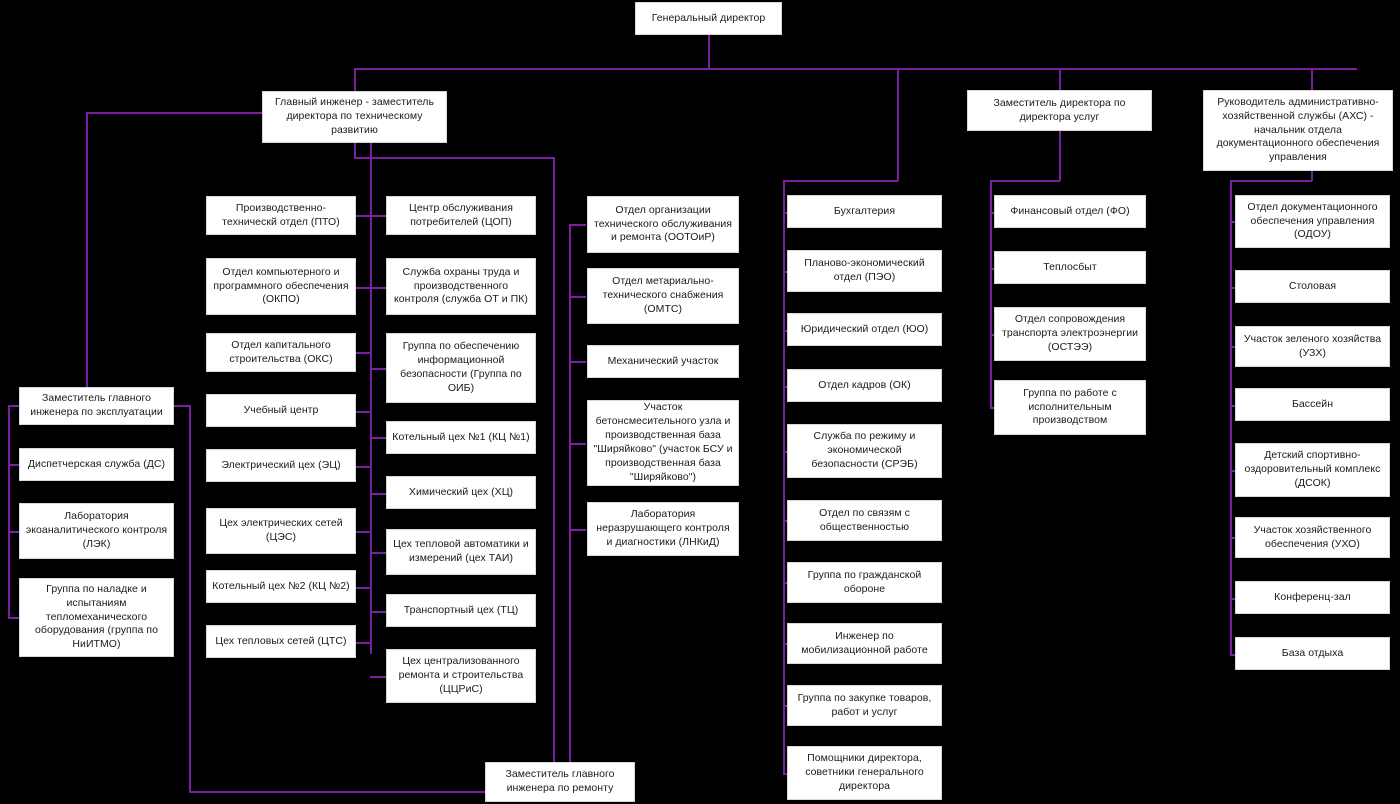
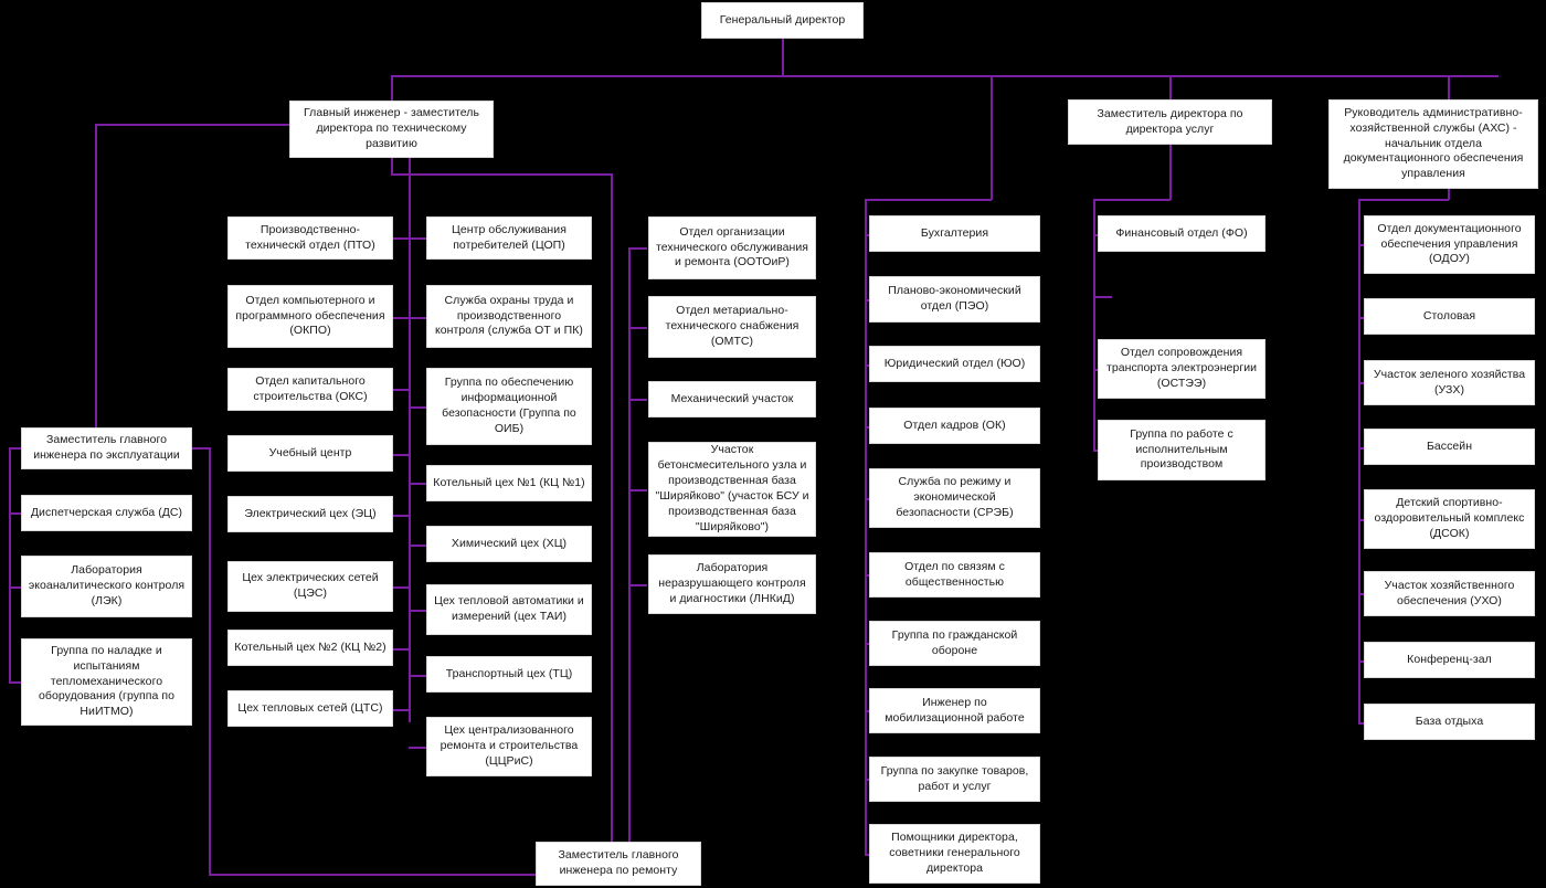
  Генеральный директор
  Главный инженер - заместитель директора по техническому развитию
  Заместитель директора по директора услуг
  Руководитель административно-хозяйственной службы (АХС) - начальник отдела документационного обеспечения управления
  Заместитель главного инженера по эксплуатации
  Заместитель главного инженера по ремонту
  Диспетчерская служба (ДС)
  Лаборатория экоаналитического контроля (ЛЭК)
  Группа по наладке и испытаниям тепломеханического оборудования (группа по НиИТМО)
  Производственно-техническй отдел (ПТО)
  Отдел компьютерного и программного обеспечения (ОКПО)
  Отдел капитального строительства (ОКС)
  Учебный центр
  Электрический цех (ЭЦ)
  Цех электрических сетей (ЦЭС)
  Котельный цех №2 (КЦ №2)
  Цех тепловых сетей (ЦТС)
  Центр обслуживания потребителей (ЦОП)
  Служба охраны труда и производственного контроля (служба ОТ и ПК)
  Группа по обеспечению информационной безопасности (Группа по ОИБ)
  Котельный цех №1 (КЦ №1)
  Химический цех (ХЦ)
  Цех тепловой автоматики и измерений (цех ТАИ)
  Транспортный цех (ТЦ)
  Цех централизованного ремонта и строительства (ЦЦРиС)
  Отдел организации технического обслуживания и ремонта (ООТОиР)
  Отдел метариально-технического снабжения (ОМТС)
  Механический участок
  Участок бетонсмесительного узла и производственная база "Ширяйково" (участок БСУ и производственная база "Ширяйково")
  Лаборатория неразрушающего контроля и диагностики (ЛНКиД)
  Бухгалтерия
  Планово-экономический отдел (ПЭО)
  Юридический отдел (ЮО)
  Отдел кадров (ОК)
  Служба по режиму и экономической безопасности (СРЭБ)
  Отдел по связям с общественностью
  Группа по гражданской обороне
  Инженер по мобилизационной работе
  Группа по закупке товаров, работ и услуг
  Помощники директора, советники генерального директора
  Финансовый отдел (ФО)
- Теплосбыт
  Отдел сопровождения транспорта электроэнергии (ОСТЭЭ)
  Группа по работе с исполнительным производством
  Отдел документационного обеспечения управления (ОДОУ)
  Столовая
  Участок зеленого хозяйства (УЗХ)
  Бассейн
  Детский спортивно-оздоровительный комплекс (ДСОК)
  Участок хозяйственного обеспечения (УХО)
  Конференц-зал
  База отдыха
